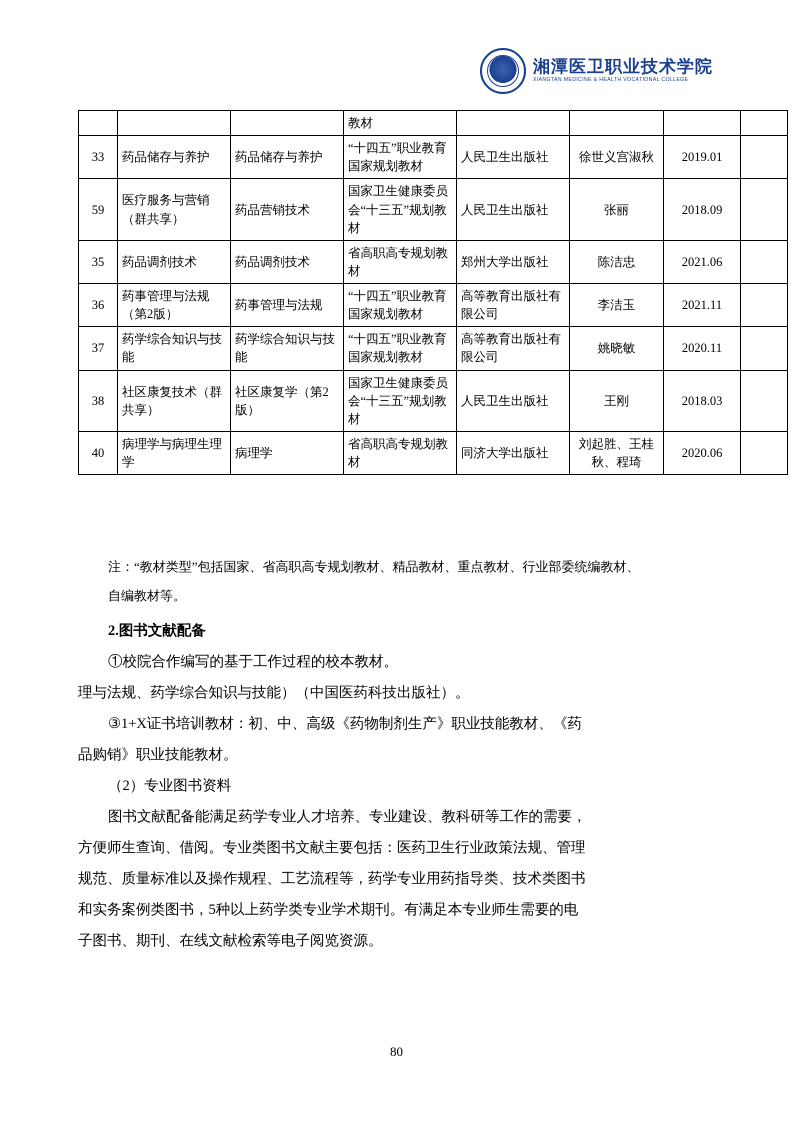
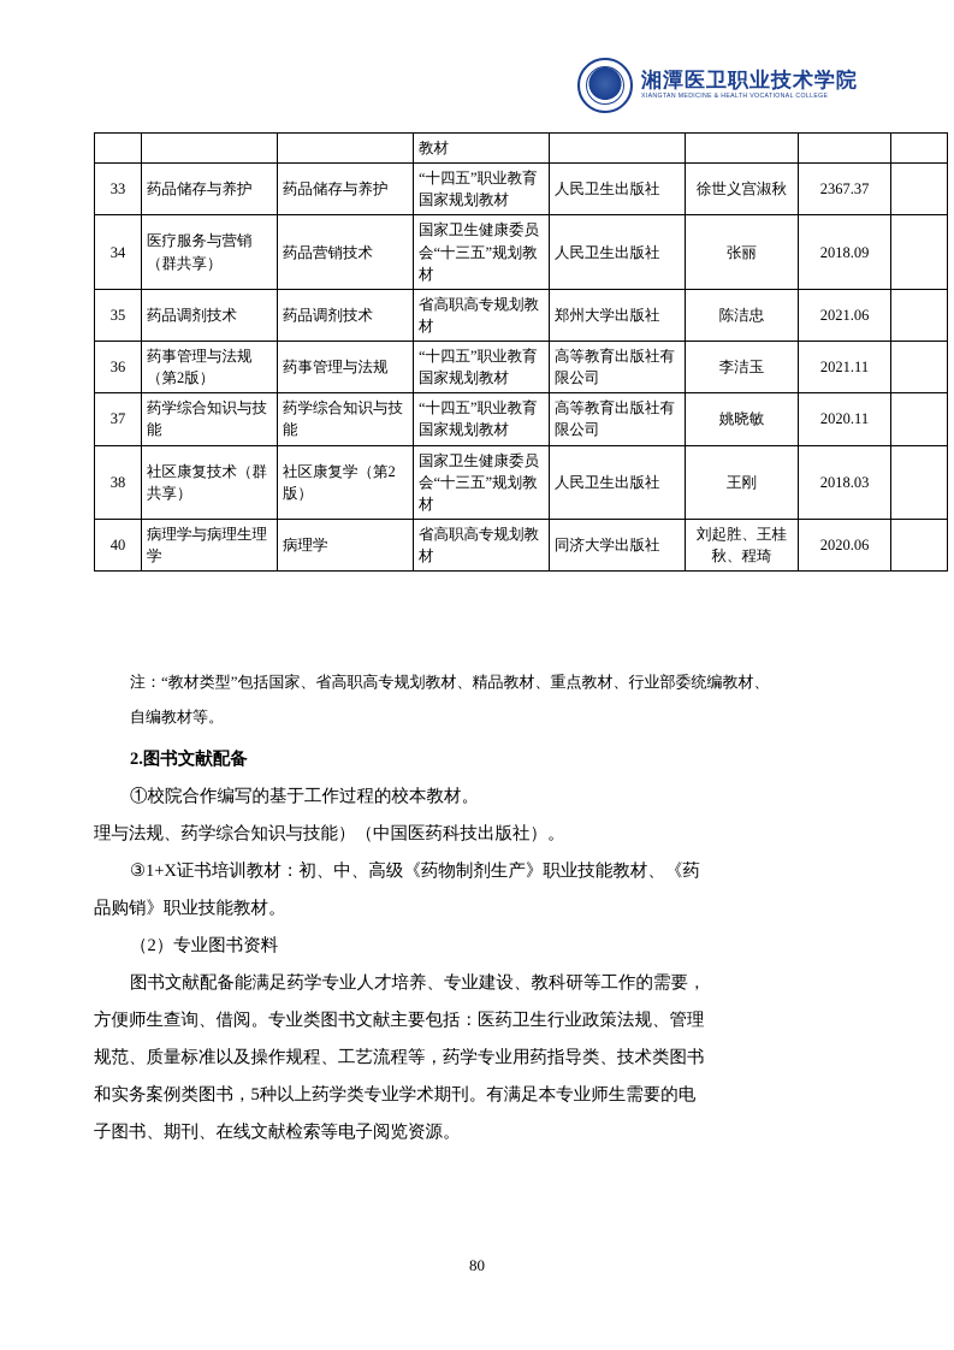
  湘潭医卫职业技术学院
  			教材
- 33	药品储存与养护	药品储存与养护	“十四五”职业教育国家规划教材	人民卫生出版社	徐世义宫淑秋	2019.01
+ 33	药品储存与养护	药品储存与养护	“十四五”职业教育国家规划教材	人民卫生出版社	徐世义宫淑秋	2367.37
- 59	医疗服务与营销（群共享）	药品营销技术	国家卫生健康委员会“十三五”规划教材	人民卫生出版社	张丽	2018.09
+ 34	医疗服务与营销（群共享）	药品营销技术	国家卫生健康委员会“十三五”规划教材	人民卫生出版社	张丽	2018.09
  35	药品调剂技术	药品调剂技术	省高职高专规划教材	郑州大学出版社	陈洁忠	2021.06
  36	药事管理与法规（第2版）	药事管理与法规	“十四五”职业教育国家规划教材	高等教育出版社有限公司	李洁玉	2021.11
  37	药学综合知识与技能	药学综合知识与技能	“十四五”职业教育国家规划教材	高等教育出版社有限公司	姚晓敏	2020.11
  38	社区康复技术（群共享）	社区康复学（第2版）	国家卫生健康委员会“十三五”规划教材	人民卫生出版社	王刚	2018.03
  40	病理学与病理生理学	病理学	省高职高专规划教材	同济大学出版社	刘起胜、王桂秋、程琦	2020.06
  注：“教材类型”包括国家、省高职高专规划教材、精品教材、重点教材、行业部委统编教材、
  自编教材等。
  2.图书文献配备
  ①校院合作编写的基于工作过程的校本教材。
  理与法规、药学综合知识与技能）（中国医药科技出版社）。
  ③1+X证书培训教材：初、中、高级《药物制剂生产》职业技能教材、《药
  品购销》职业技能教材。
  （2）专业图书资料
  图书文献配备能满足药学专业人才培养、专业建设、教科研等工作的需要，
  方便师生查询、借阅。专业类图书文献主要包括：医药卫生行业政策法规、管理
  规范、质量标准以及操作规程、工艺流程等，药学专业用药指导类、技术类图书
  和实务案例类图书，5种以上药学类专业学术期刊。有满足本专业师生需要的电
  子图书、期刊、在线文献检索等电子阅览资源。
  80
